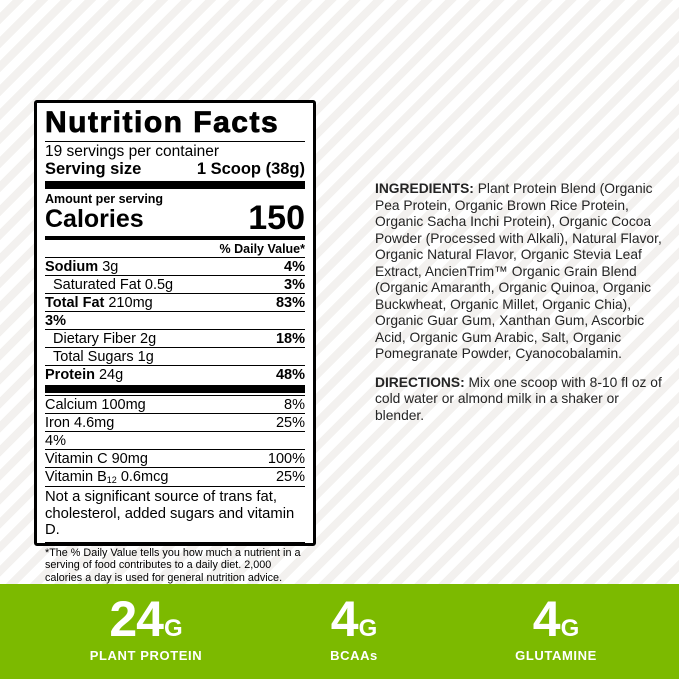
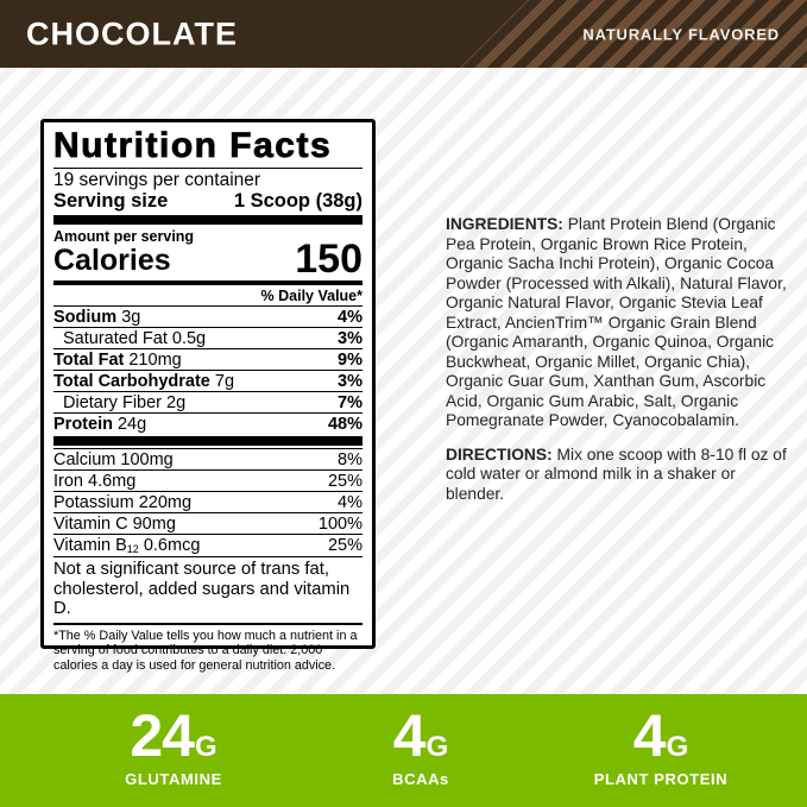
+ CHOCOLATE
+ NATURALLY FLAVORED
  Nutrition Facts
  19 servings per container
  Serving size
  1 Scoop (38g)
  Amount per serving
  Calories
  150
  % Daily Value*
  Sodium 3g
  4%
  Saturated Fat 0.5g
  3%
  Total Fat 210mg
- 83%
+ 9%
+ Total Carbohydrate 7g
  3%
  Dietary Fiber 2g
- 18%
+ 7%
- Total Sugars 1g
  Protein 24g
  48%
  Calcium 100mg
  8%
  Iron 4.6mg
  25%
+ Potassium 220mg
  4%
  Vitamin C 90mg
  100%
  Vitamin B12 0.6mcg
  25%
  Not a significant source of trans fat, cholesterol, added sugars and vitamin D.
  *The % Daily Value tells you how much a nutrient in a serving of food contributes to a daily diet. 2,000 calories a day is used for general nutrition advice.
  INGREDIENTS: Plant Protein Blend (Organic Pea Protein, Organic Brown Rice Protein, Organic Sacha Inchi Protein), Organic Cocoa Powder (Processed with Alkali), Natural Flavor, Organic Natural Flavor, Organic Stevia Leaf Extract, AncienTrim™ Organic Grain Blend (Organic Amaranth, Organic Quinoa, Organic Buckwheat, Organic Millet, Organic Chia), Organic Guar Gum, Xanthan Gum, Ascorbic Acid, Organic Gum Arabic, Salt, Organic Pomegranate Powder, Cyanocobalamin.
  DIRECTIONS: Mix one scoop with 8-10 fl oz of cold water or almond milk in a shaker or blender.
  24
  G
- PLANT PROTEIN
+ GLUTAMINE
  4
  G
  BCAAs
  4
  G
- GLUTAMINE
+ PLANT PROTEIN
